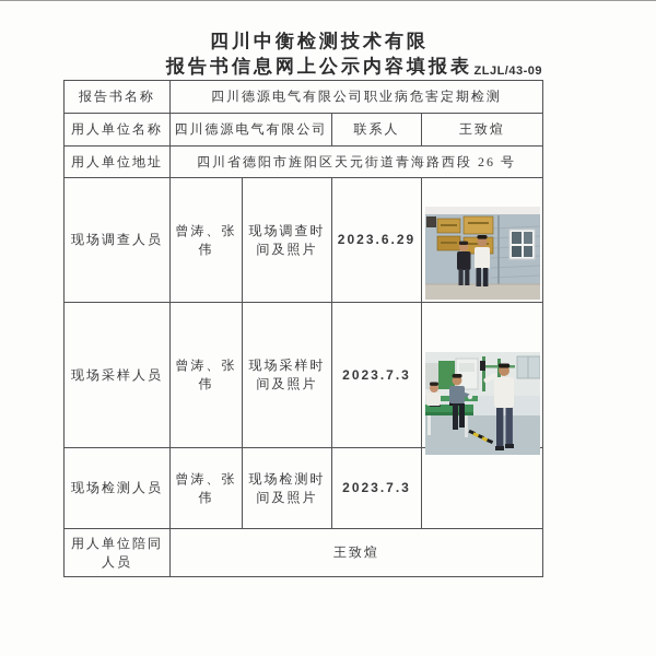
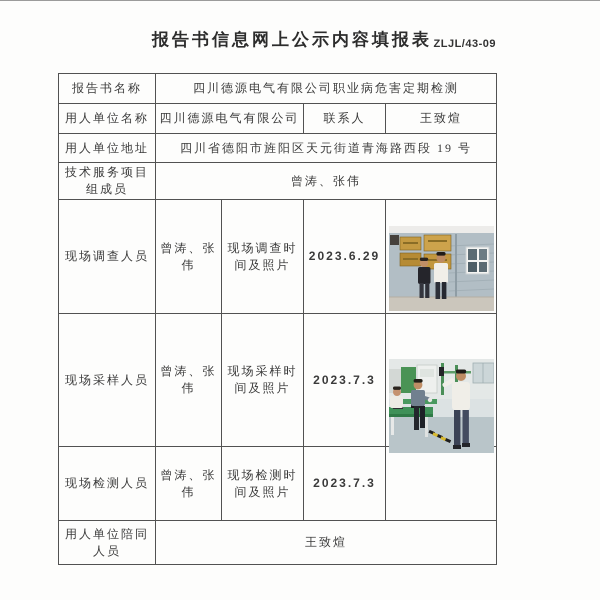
- 四川中衡检测技术有限
  报告书信息网上公示内容填报表
  ZLJL/43-09
  报告书名称	四川德源电气有限公司职业病危害定期检测
  用人单位名称	四川德源电气有限公司	联系人	王致煊
- 用人单位地址	四川省德阳市旌阳区天元街道青海路西段 26 号
+ 用人单位地址	四川省德阳市旌阳区天元街道青海路西段 19 号
+ 技术服务项目组成员	曾涛、张伟
  现场调查人员	曾涛、张伟	现场调查时间及照片	2023.6.29
  现场采样人员	曾涛、张伟	现场采样时间及照片	2023.7.3
  现场检测人员	曾涛、张伟	现场检测时间及照片	2023.7.3
  用人单位陪同人员	王致煊
